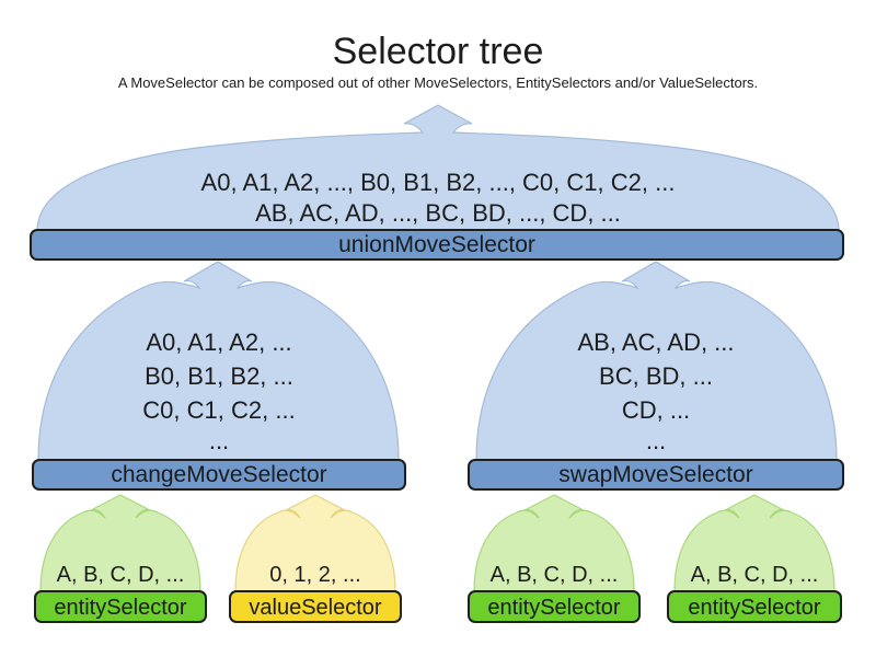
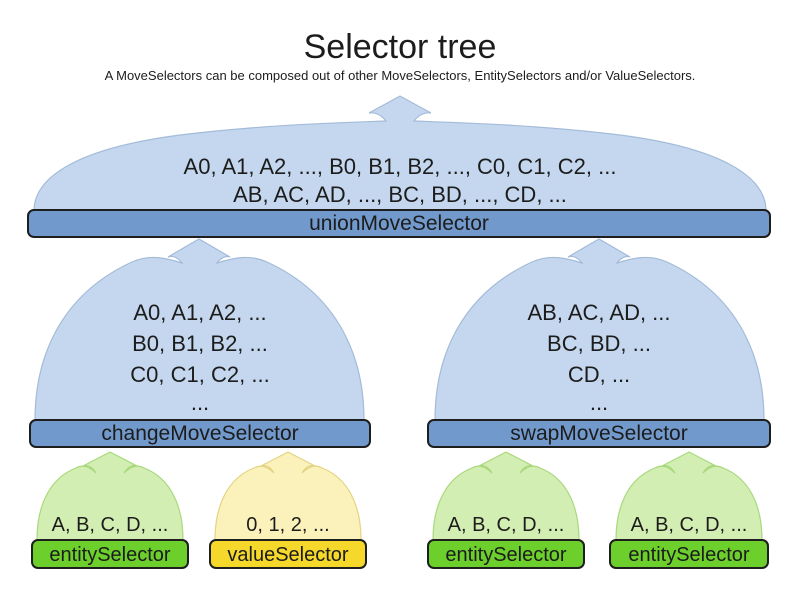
  Selector tree
- A MoveSelector can be composed out of other MoveSelectors, EntitySelectors and/or ValueSelectors.
+ A MoveSelectors can be composed out of other MoveSelectors, EntitySelectors and/or ValueSelectors.
  A0, A1, A2, ..., B0, B1, B2, ..., C0, C1, C2, ...
  AB, AC, AD, ..., BC, BD, ..., CD, ...
  unionMoveSelector
  A0, A1, A2, ...
  B0, B1, B2, ...
  C0, C1, C2, ...
  ...
  changeMoveSelector
  AB, AC, AD, ...
  BC, BD, ...
  CD, ...
  ...
  swapMoveSelector
  A, B, C, D, ...
  entitySelector
  0, 1, 2, ...
  valueSelector
  A, B, C, D, ...
  entitySelector
  A, B, C, D, ...
  entitySelector
